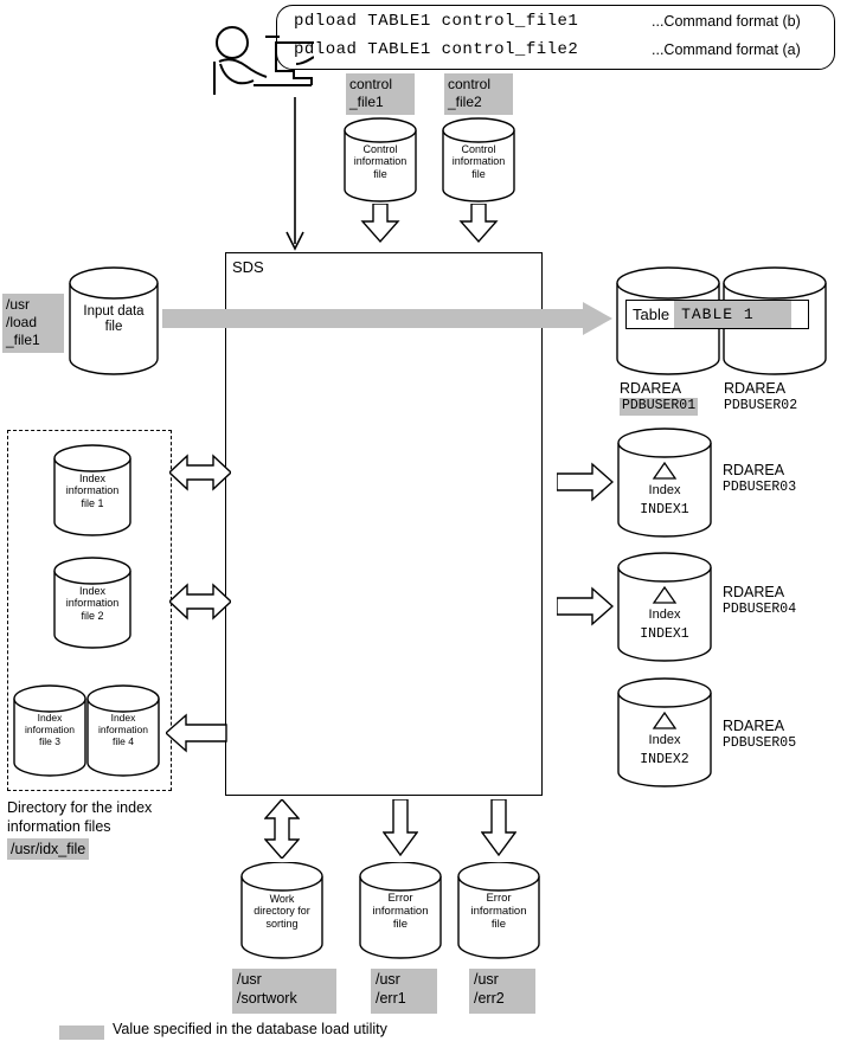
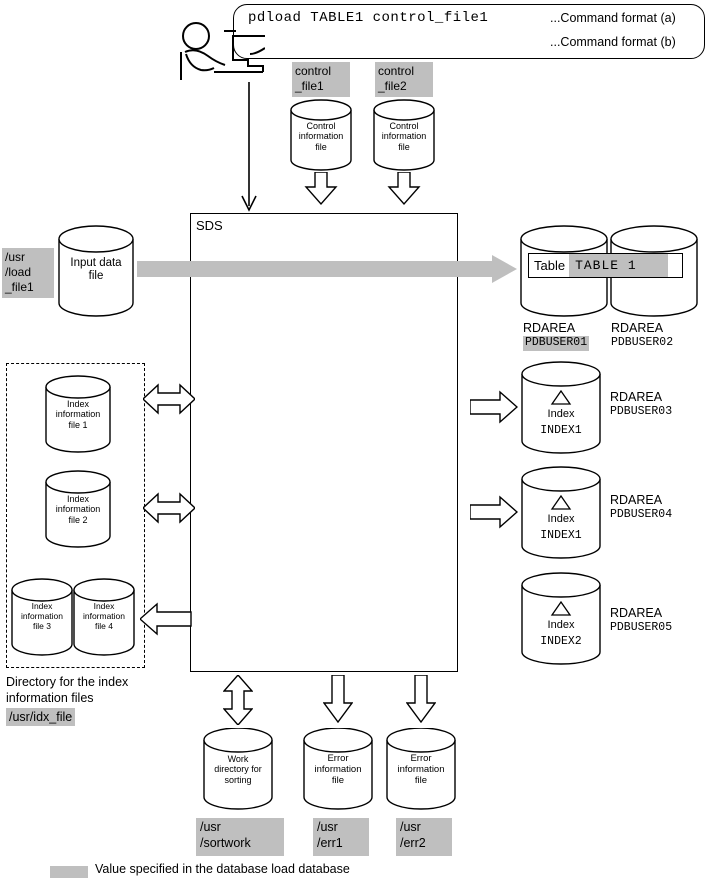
  pdload TABLE1 control_file1
- ...Command format (b)
+ ...Command format (a)
- pdload TABLE1 control_file2
- ...Command format (a)
+ ...Command format (b)
  control
  _file1
  Control
  information
  file
  control
  _file2
  Control
  information
  file
  SDS
  /usr
  /load
  _file1
  Input data
  file
  Table
  TABLE 1
  RDAREA
  PDBUSER01
  RDAREA
  PDBUSER02
  Index
  information
  file 1
  Index
  information
  file 2
  Index
  information
  file 3
  Index
  information
  file 4
  Directory for the index
  information files
  /usr/idx_file
  Index
  INDEX1
  RDAREA
  PDBUSER03
  Index
  INDEX1
  RDAREA
  PDBUSER04
  Index
  INDEX2
  RDAREA
  PDBUSER05
  Work
  directory for
  sorting
  /usr
  /sortwork
  Error
  information
  file
  /usr
  /err1
  Error
  information
  file
  /usr
  /err2
- Value specified in the database load utility
+ Value specified in the database load database
